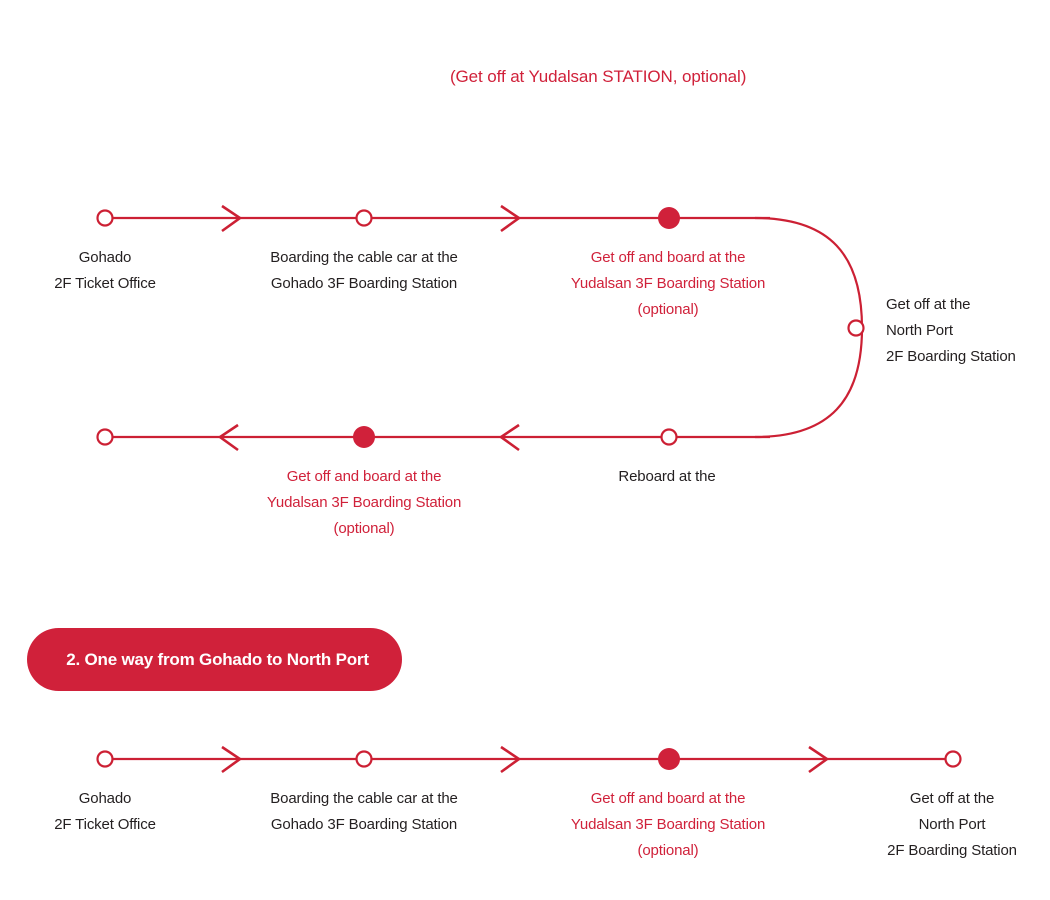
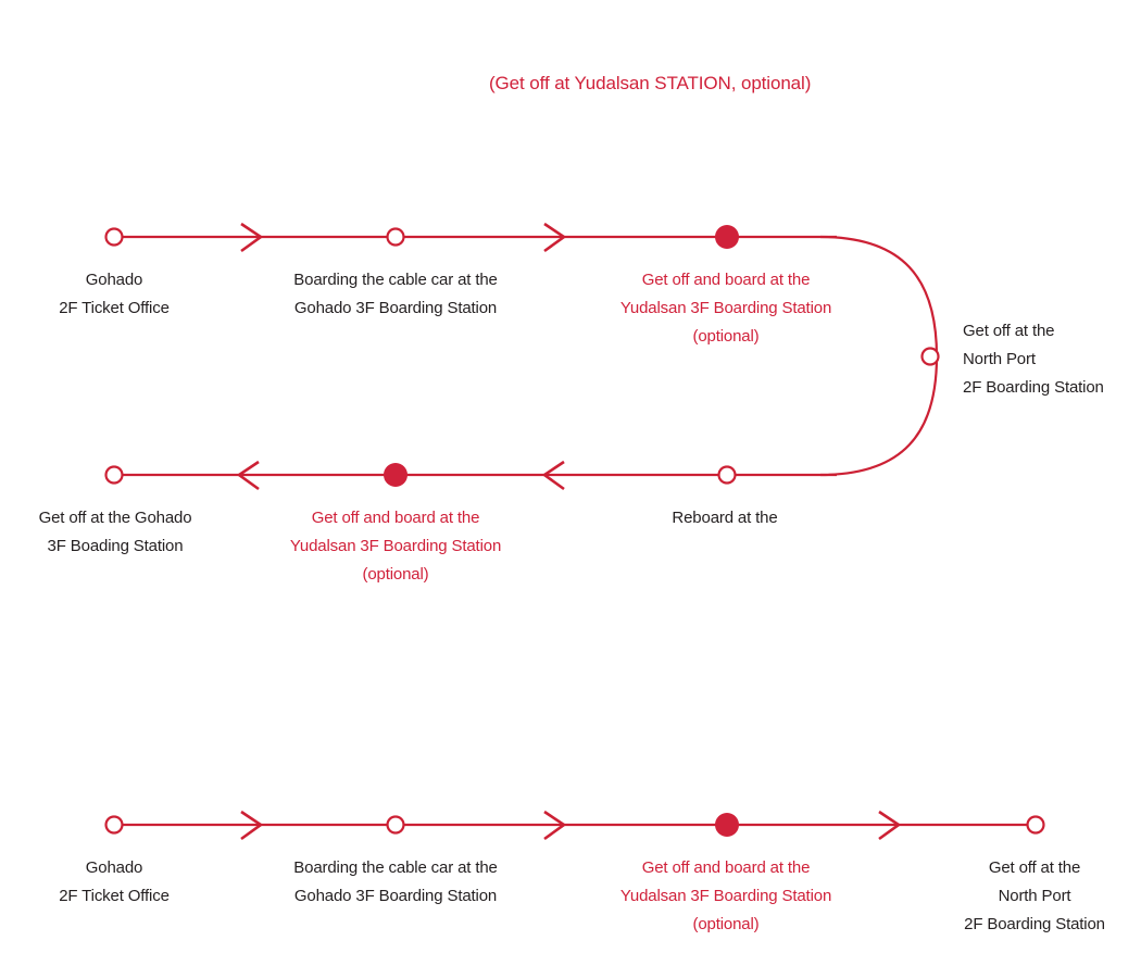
  (Get off at Yudalsan STATION, optional)
  Gohado
  2F Ticket Office
  Boarding the cable car at the
  Gohado 3F Boarding Station
  Get off and board at the
  Yudalsan 3F Boarding Station
  (optional)
  Get off at the
  North Port
  2F Boarding Station
+ Get off at the Gohado
+ 3F Boading Station
  Get off and board at the
  Yudalsan 3F Boarding Station
  (optional)
  Reboard at the
- 2. One way from Gohado to North Port
  Gohado
  2F Ticket Office
  Boarding the cable car at the
  Gohado 3F Boarding Station
  Get off and board at the
  Yudalsan 3F Boarding Station
  (optional)
  Get off at the
  North Port
  2F Boarding Station
